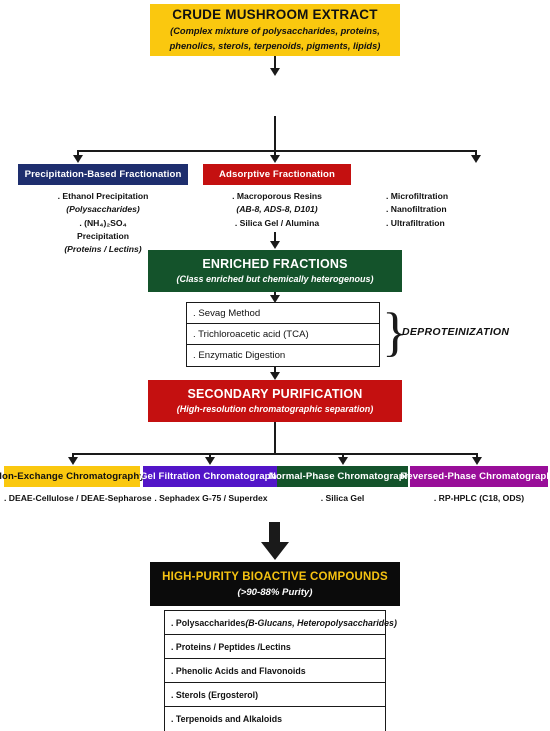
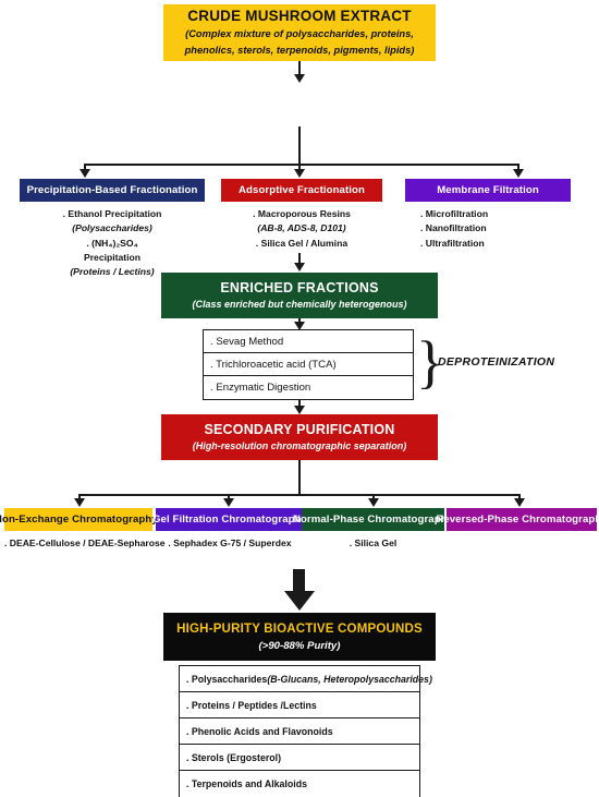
  CRUDE MUSHROOM EXTRACT
  (Complex mixture of polysaccharides, proteins,
  phenolics, sterols, terpenoids, pigments, lipids)
  Precipitation-Based Fractionation
  Adsorptive Fractionation
+ Membrane Filtration
  . Ethanol Precipitation
  (Polysaccharides)
  . (NH₄)₂SO₄
  Precipitation
  (Proteins / Lectins)
  . Macroporous Resins
  (AB-8, ADS-8, D101)
  . Silica Gel / Alumina
  . Microfiltration
  . Nanofiltration
  . Ultrafiltration
  ENRICHED FRACTIONS
  (Class enriched but chemically heterogenous)
  . Sevag Method
  . Trichloroacetic acid (TCA)
  . Enzymatic Digestion
  }
  DEPROTEINIZATION
  SECONDARY PURIFICATION
  (High-resolution chromatographic separation)
  Ion-Exchange Chromatograph
  Gel Filtration Chromatograph
  Normal-Phase Chromatograph
  Reversed-Phase Chromatograph
  . DEAE-Cellulose / DEAE-Sepharo
  . Sephadex G-75 / Superdex
  . Silica Gel
- . RP-HPLC (C18, ODS)
  HIGH-PURITY BIOACTIVE COMPOUNDS
  (>90-88% Purity)
  . Polysaccharides
  (B-Glucans, Heteropolysaccharides)
  . Proteins / Peptides /Lectins
  . Phenolic Acids and Flavonoids
  . Sterols (Ergosterol)
  . Terpenoids and Alkaloids
